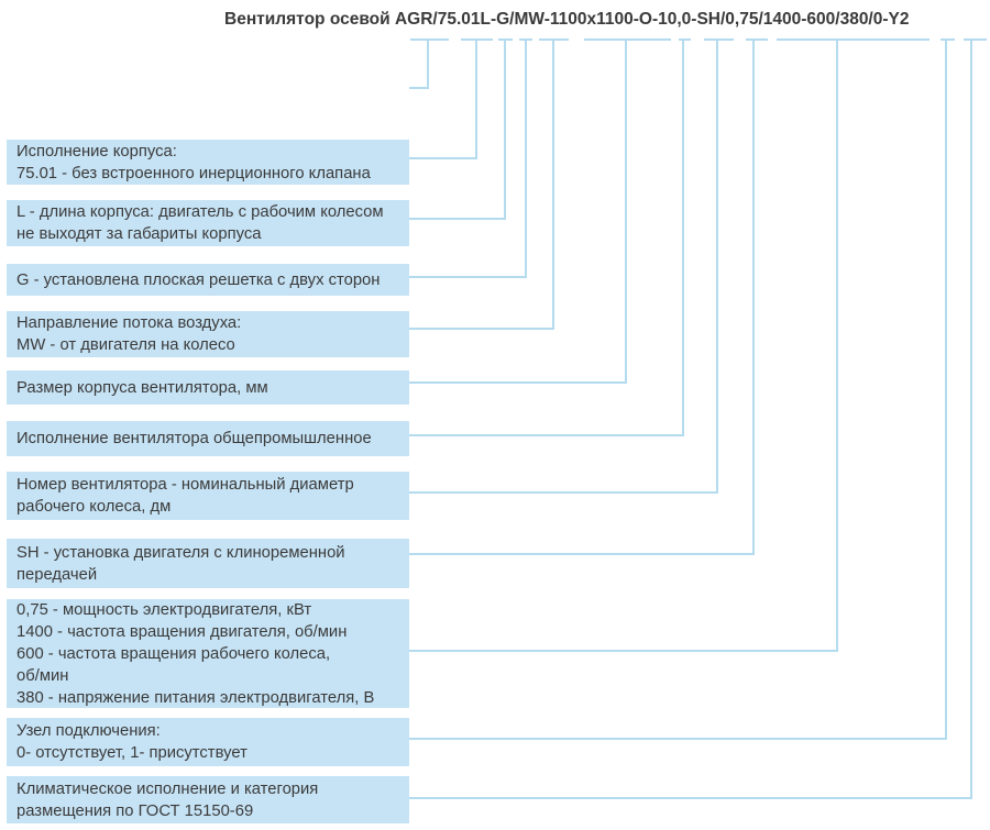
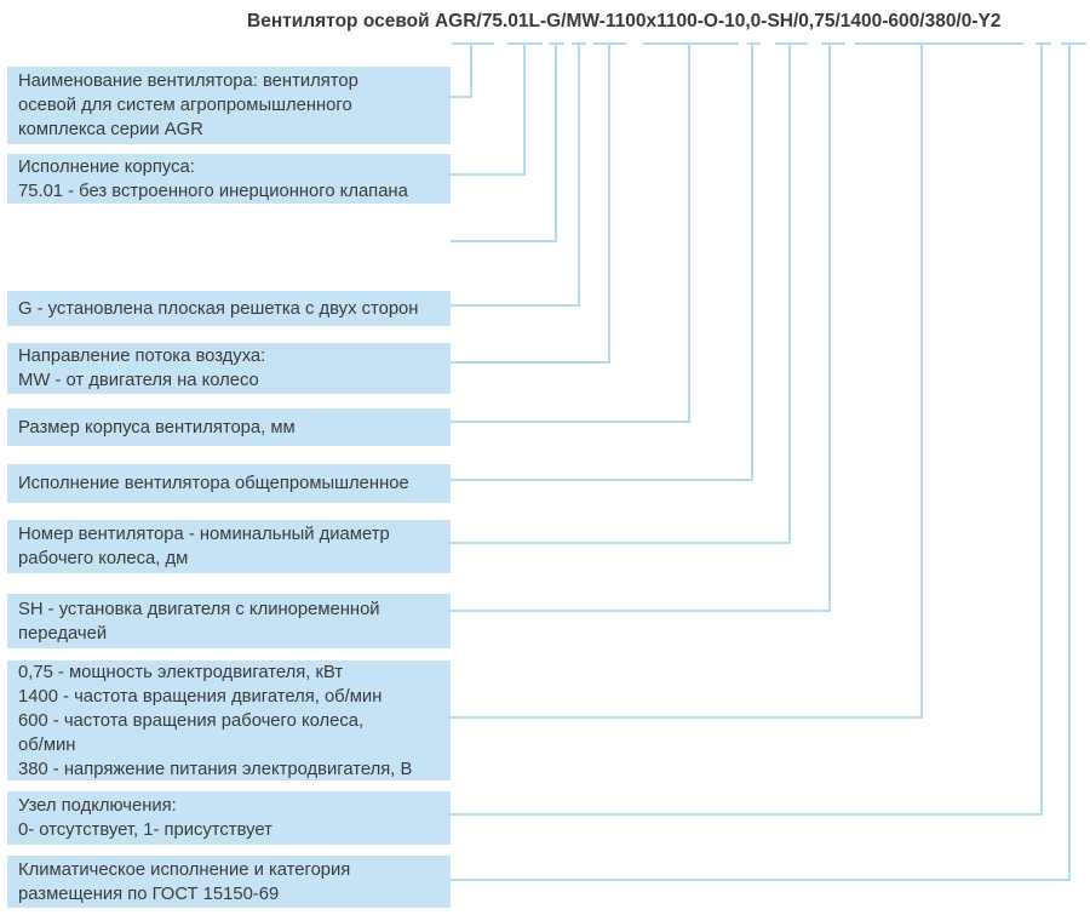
  Вентилятор осевой AGR/75.01L-G/MW-1100x1100-O-10,0-SH/0,75/1400-600/380/0-Y2
+ Наименование вентилятора: вентилятор
+ осевой для систем агропромышленного
+ комплекса серии AGR
  Исполнение корпуса:
  75.01 - без встроенного инерционного клапана
- L - длина корпуса: двигатель с рабочим колесом
- не выходят за габариты корпуса
  G - установлена плоская решетка с двух сторон
  Направление потока воздуха:
  MW - от двигателя на колесо
  Размер корпуса вентилятора, мм
  Исполнение вентилятора общепромышленное
  Номер вентилятора - номинальный диаметр
  рабочего колеса, дм
  SH - установка двигателя с клиноременной
  передачей
  0,75 - мощность электродвигателя, кВт
  1400 - частота вращения двигателя, об/мин
  600 - частота вращения рабочего колеса,
  об/мин
  380 - напряжение питания электродвигателя, В
  Узел подключения:
  0- отсутствует, 1- присутствует
  Климатическое исполнение и категория
  размещения по ГОСТ 15150-69
